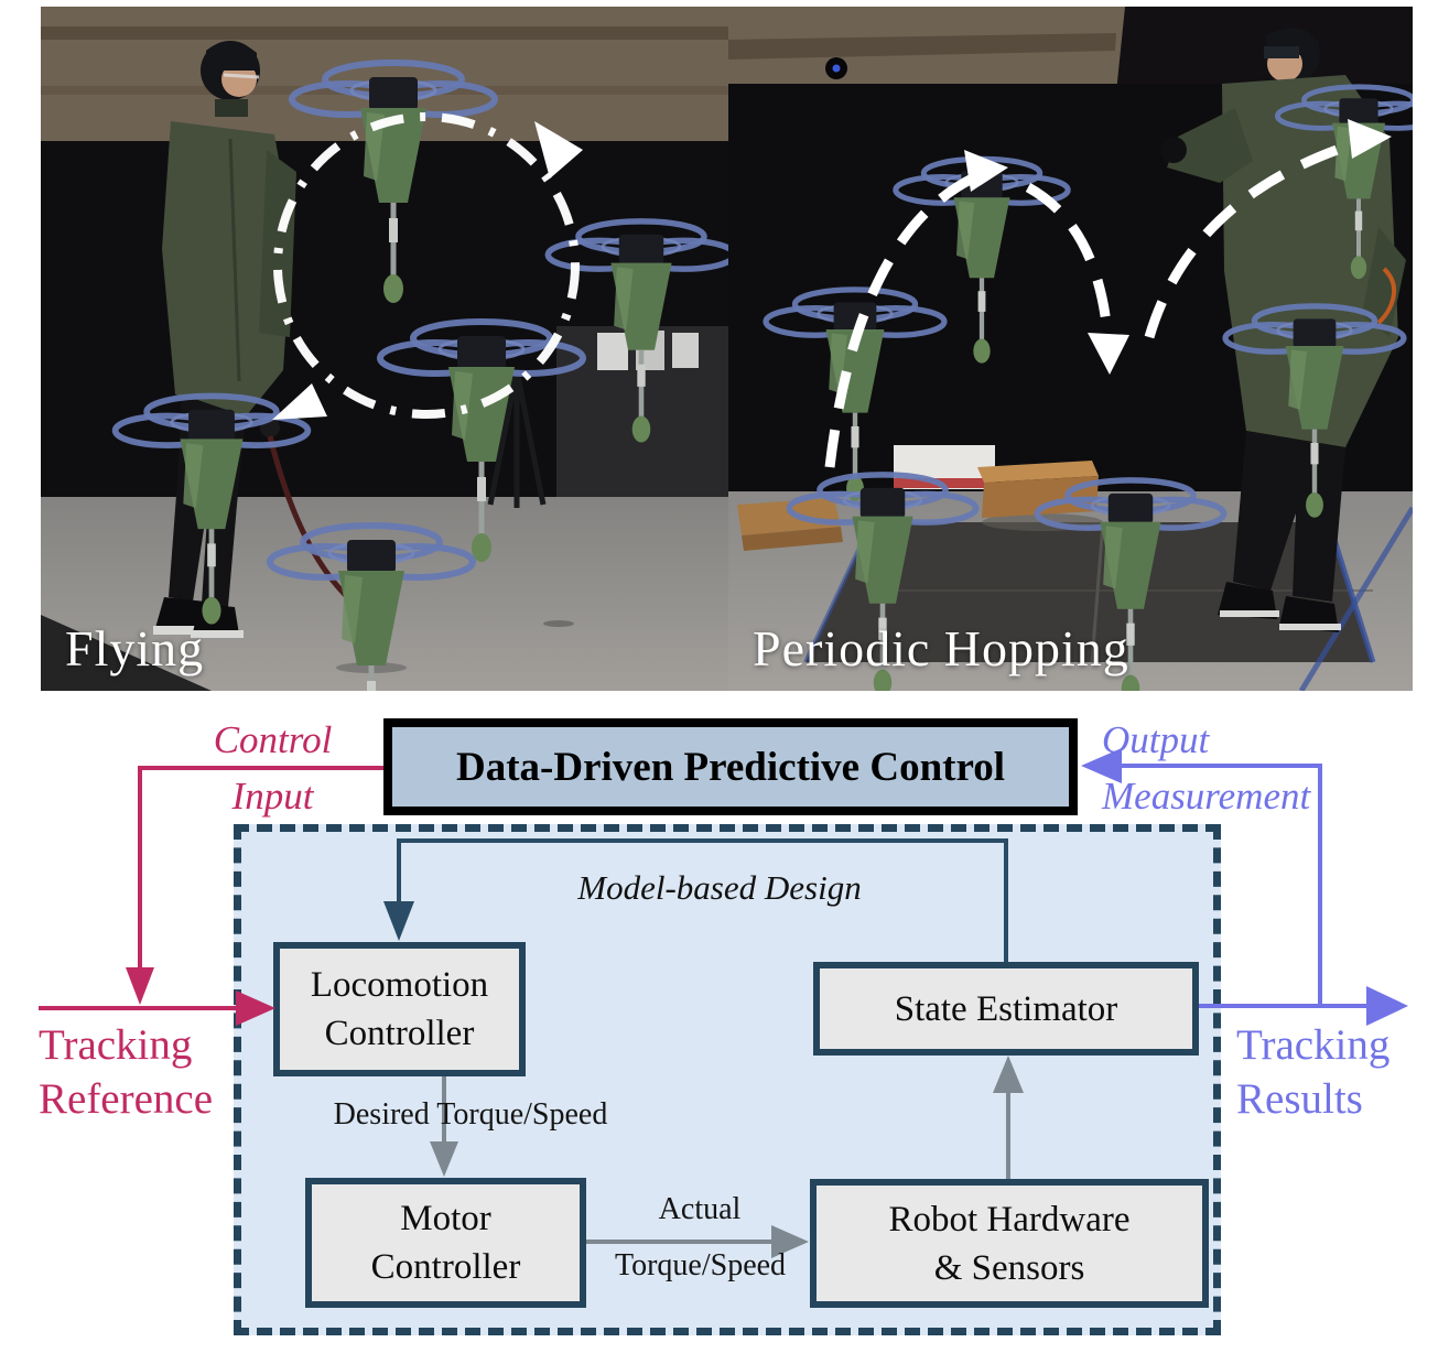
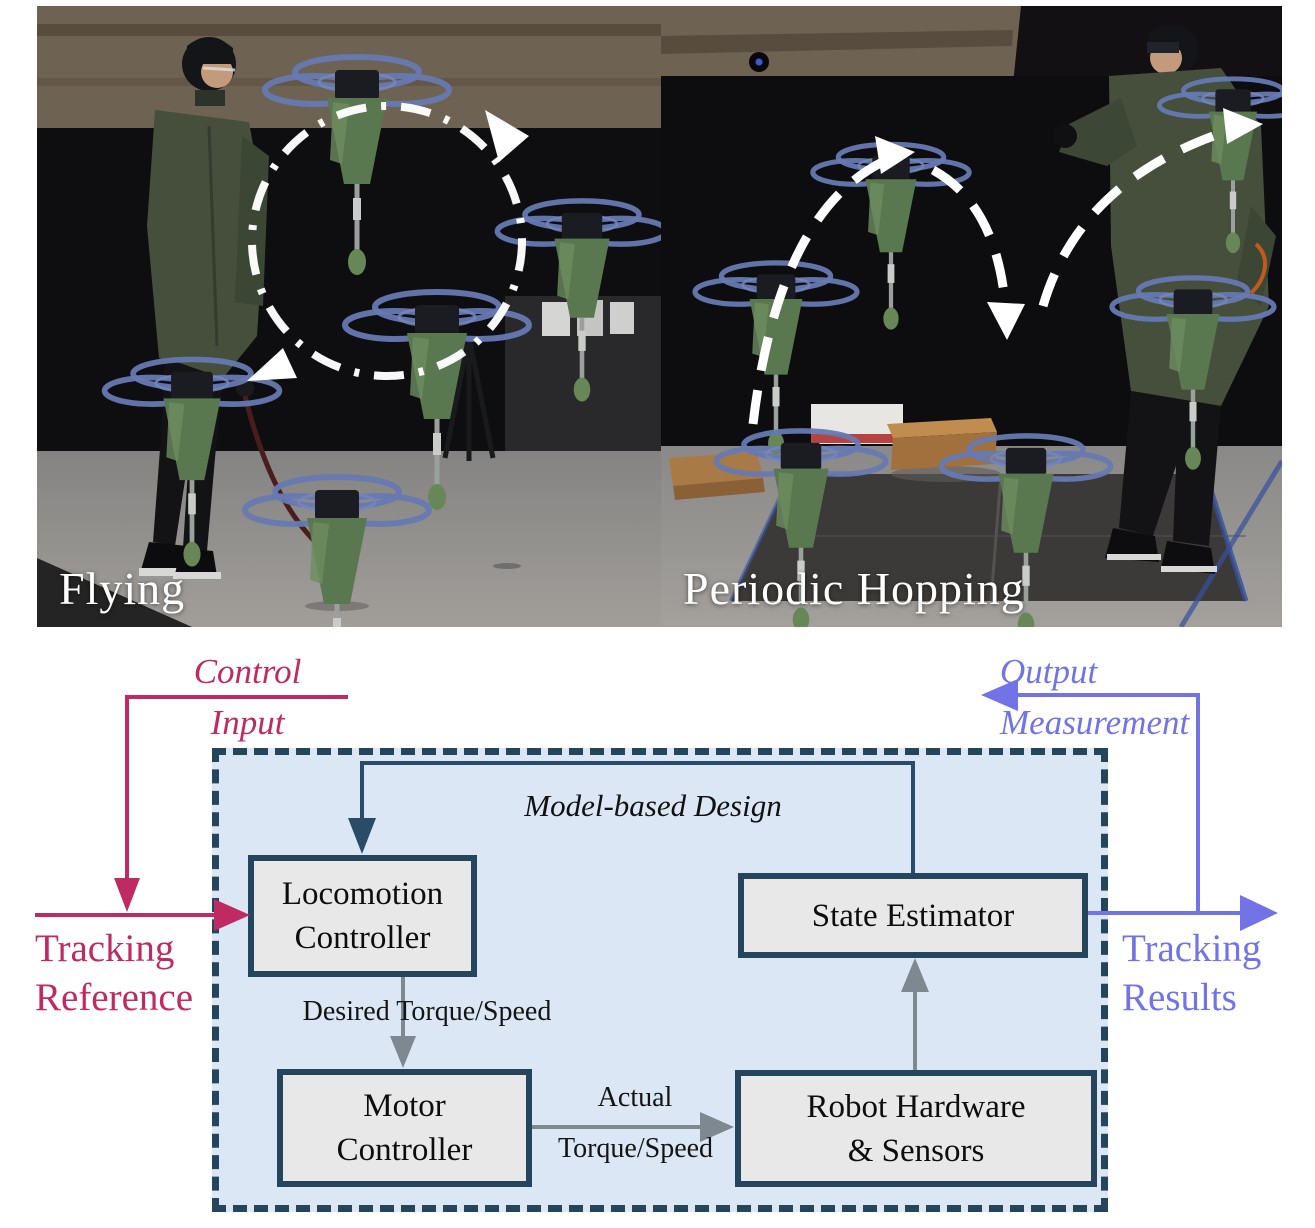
  Flying
  Periodic Hopping
- Data-Driven Predictive Control
  Locomotion
  Controller
  State Estimator
  Motor
  Controller
  Robot Hardware
  & Sensors
  Model-based Design
  Control
  Input
  Output
  Measurement
  Tracking
  Reference
  Tracking
  Results
  Desired Torque/Speed
  Actual
  Torque/Speed
